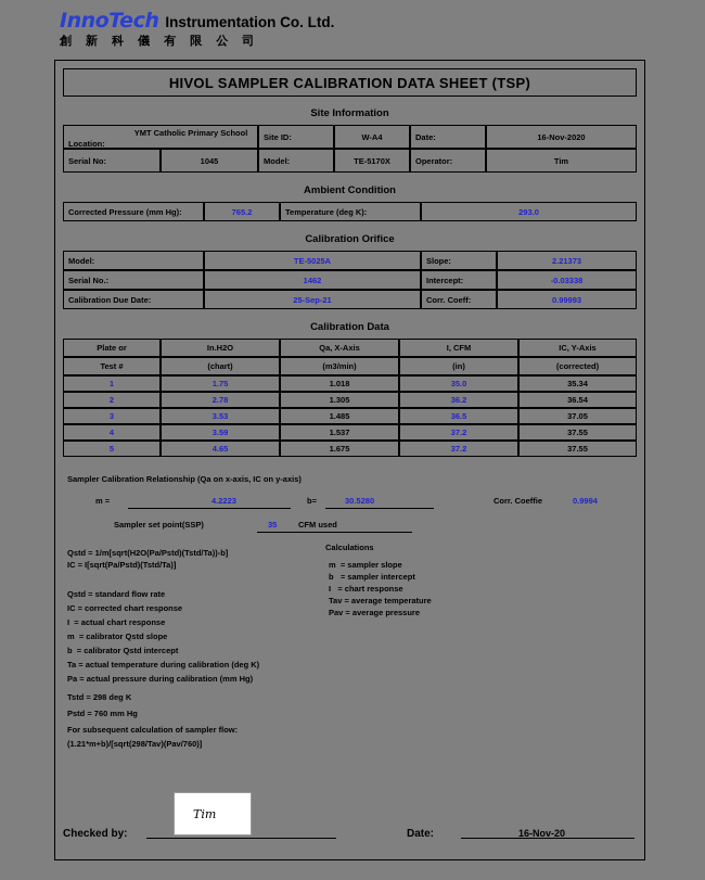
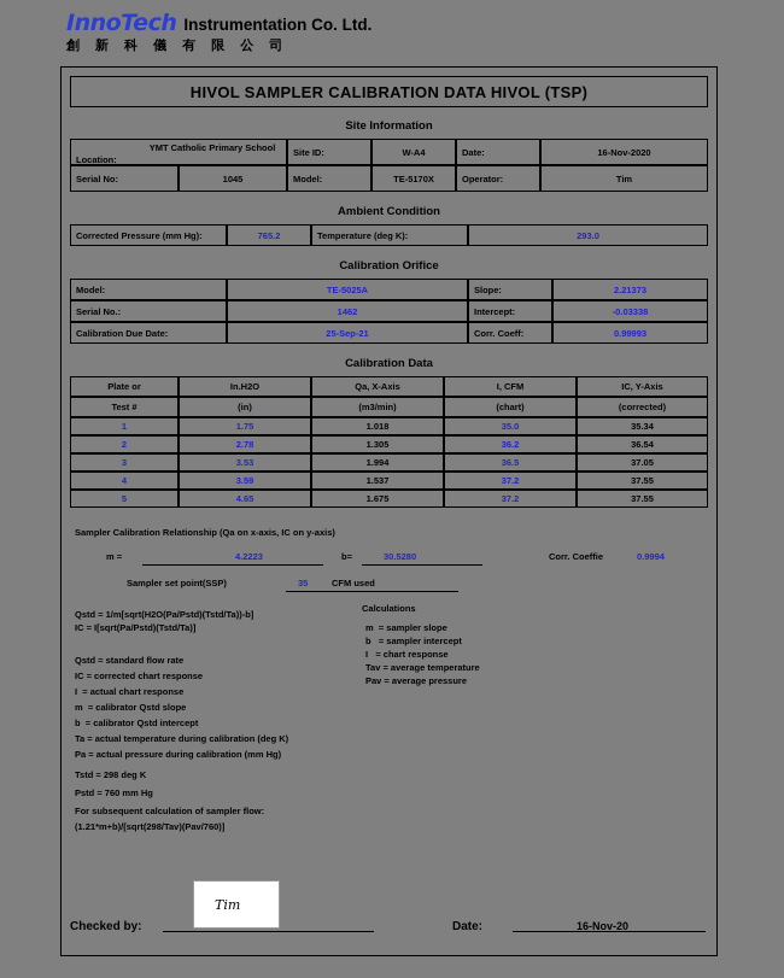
  InnoTech Instrumentation Co. Ltd.
  創 新 科 儀 有 限 公 司
- HIVOL SAMPLER CALIBRATION DATA SHEET (TSP)
+ HIVOL SAMPLER CALIBRATION DATA HIVOL (TSP)
  Site Information
  Location:
  YMT Catholic Primary School
  Site ID:
  W-A4
  Date:
  16-Nov-2020
  Serial No:
  1045
  Model:
  TE-5170X
  Operator:
  Tim
  Ambient Condition
  Corrected Pressure (mm Hg):
  765.2
  Temperature (deg K):
  293.0
  Calibration Orifice
  Model:
  TE-5025A
  Slope:
  2.21373
  Serial No.:
  1462
  Intercept:
  -0.03338
  Calibration Due Date:
  25-Sep-21
  Corr. Coeff:
  0.99993
  Calibration Data
  Plate or
  In.H2O
  Qa, X-Axis
  I, CFM
  IC, Y-Axis
  Test #
- (chart)
+ (in)
  (m3/min)
- (in)
+ (chart)
  (corrected)
  1
  1.75
  1.018
  35.0
  35.34
  2
  2.78
  1.305
  36.2
  36.54
  3
  3.53
- 1.485
+ 1.994
  36.5
  37.05
  4
  3.59
  1.537
  37.2
  37.55
  5
  4.65
  1.675
  37.2
  37.55
  Sampler Calibration Relationship (Qa on x-axis, IC on y-axis)
  m =
  4.2223
  b=
  30.5280
  Corr. Coeffie
  0.9994
  Sampler set point(SSP)
  35
  CFM used
  Qstd = 1/m[sqrt(H2O(Pa/Pstd)(Tstd/Ta))-b]
  IC = I[sqrt(Pa/Pstd)(Tstd/Ta)]
  Calculations
  m = sampler slope
  b = sampler intercept
  I = chart response
  Tav = average temperature
  Pav = average pressure
  Qstd = standard flow rate
  IC = corrected chart response
  I = actual chart response
  m = calibrator Qstd slope
  b = calibrator Qstd intercept
  Ta = actual temperature during calibration (deg K)
  Pa = actual pressure during calibration (mm Hg)
  Tstd = 298 deg K
  Pstd = 760 mm Hg
  For subsequent calculation of sampler flow:
  (1.21*m+b)/[sqrt(298/Tav)(Pav/760)]
  Tim
  Checked by:
  Date:
  16-Nov-20
